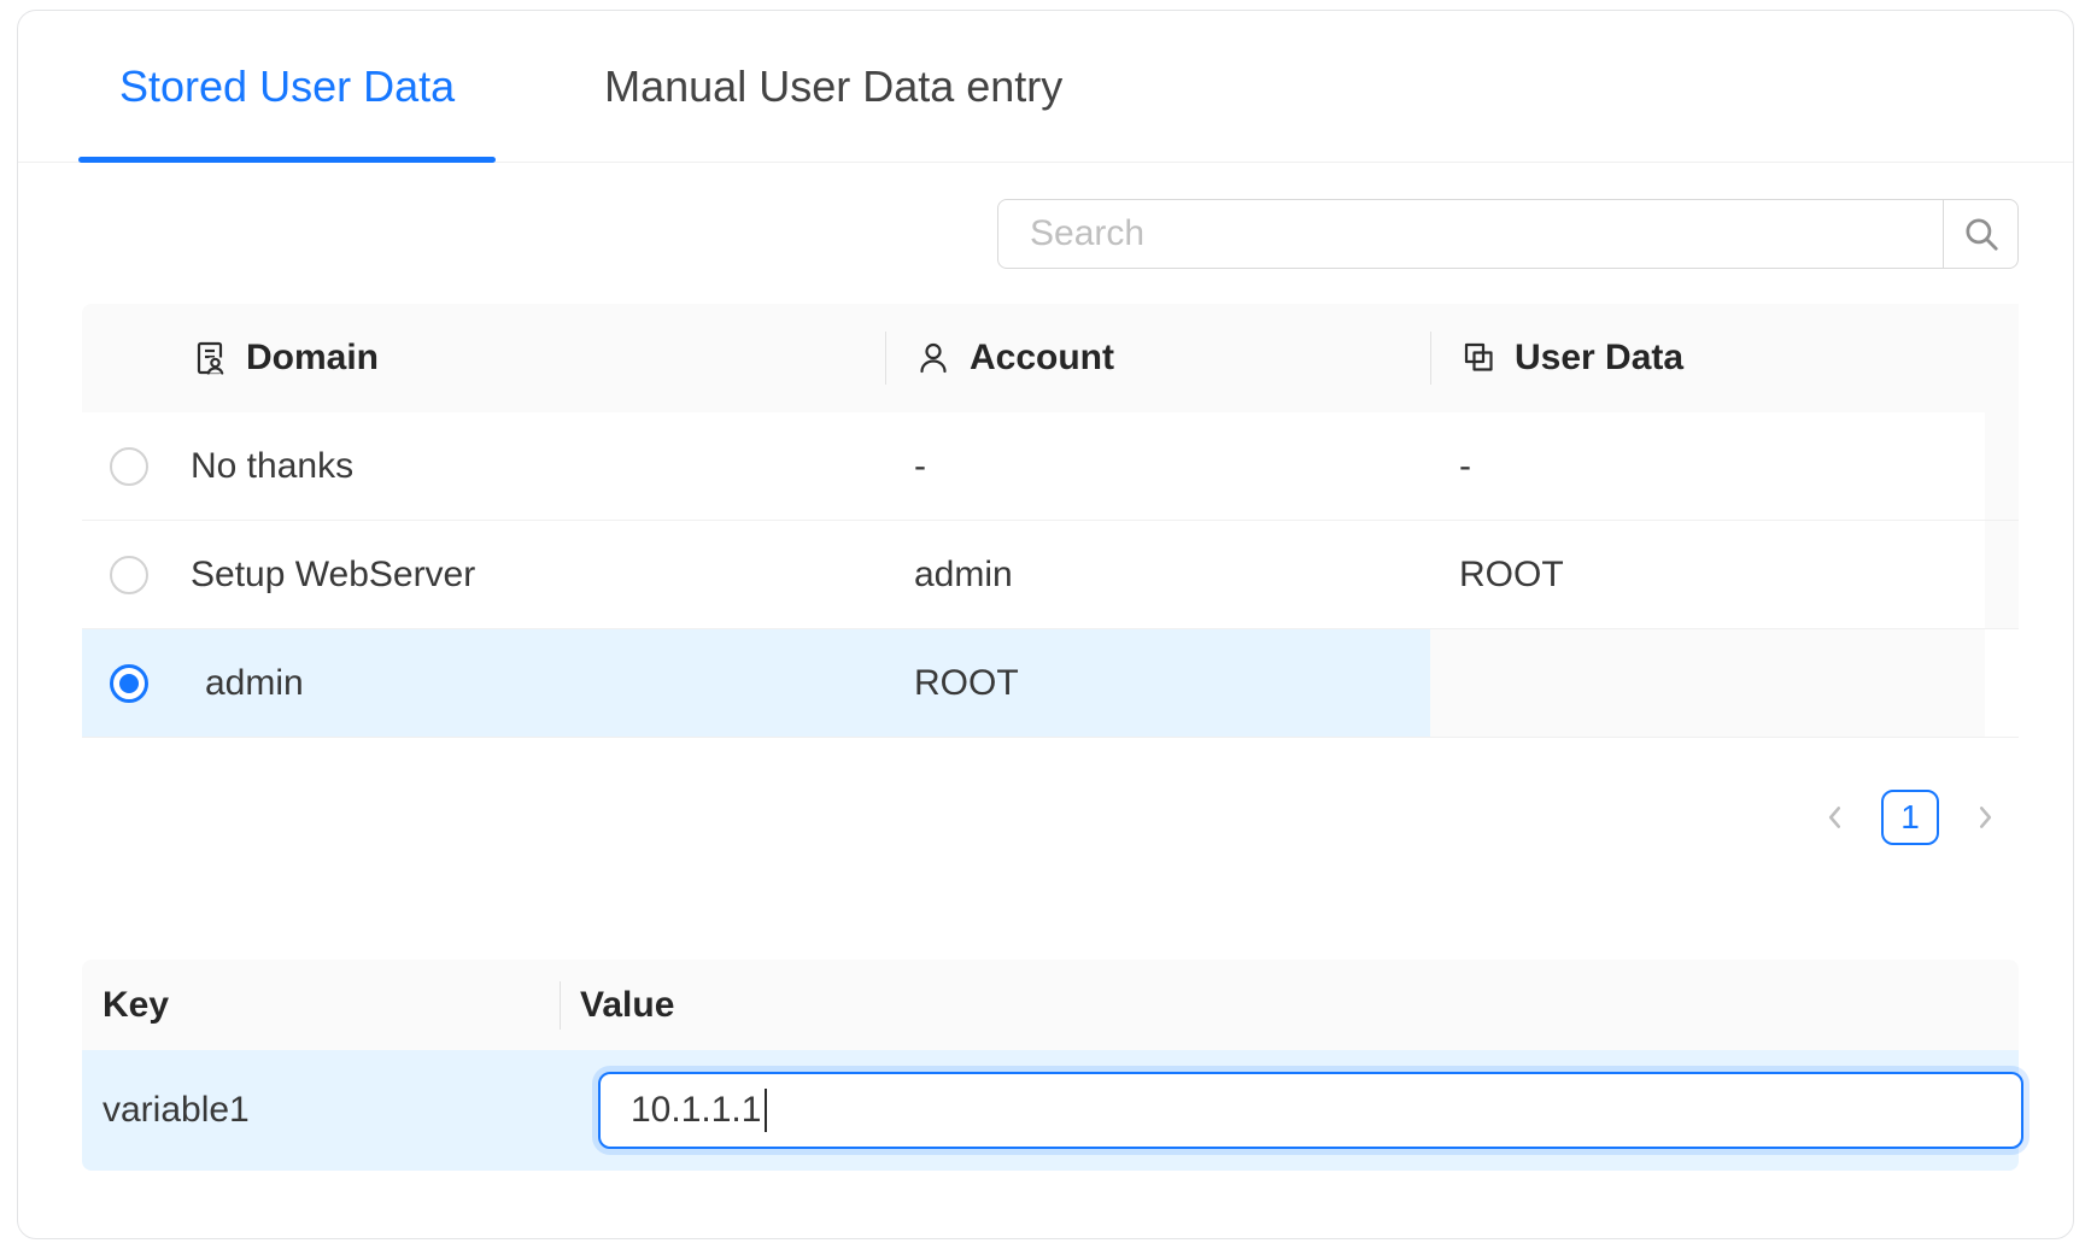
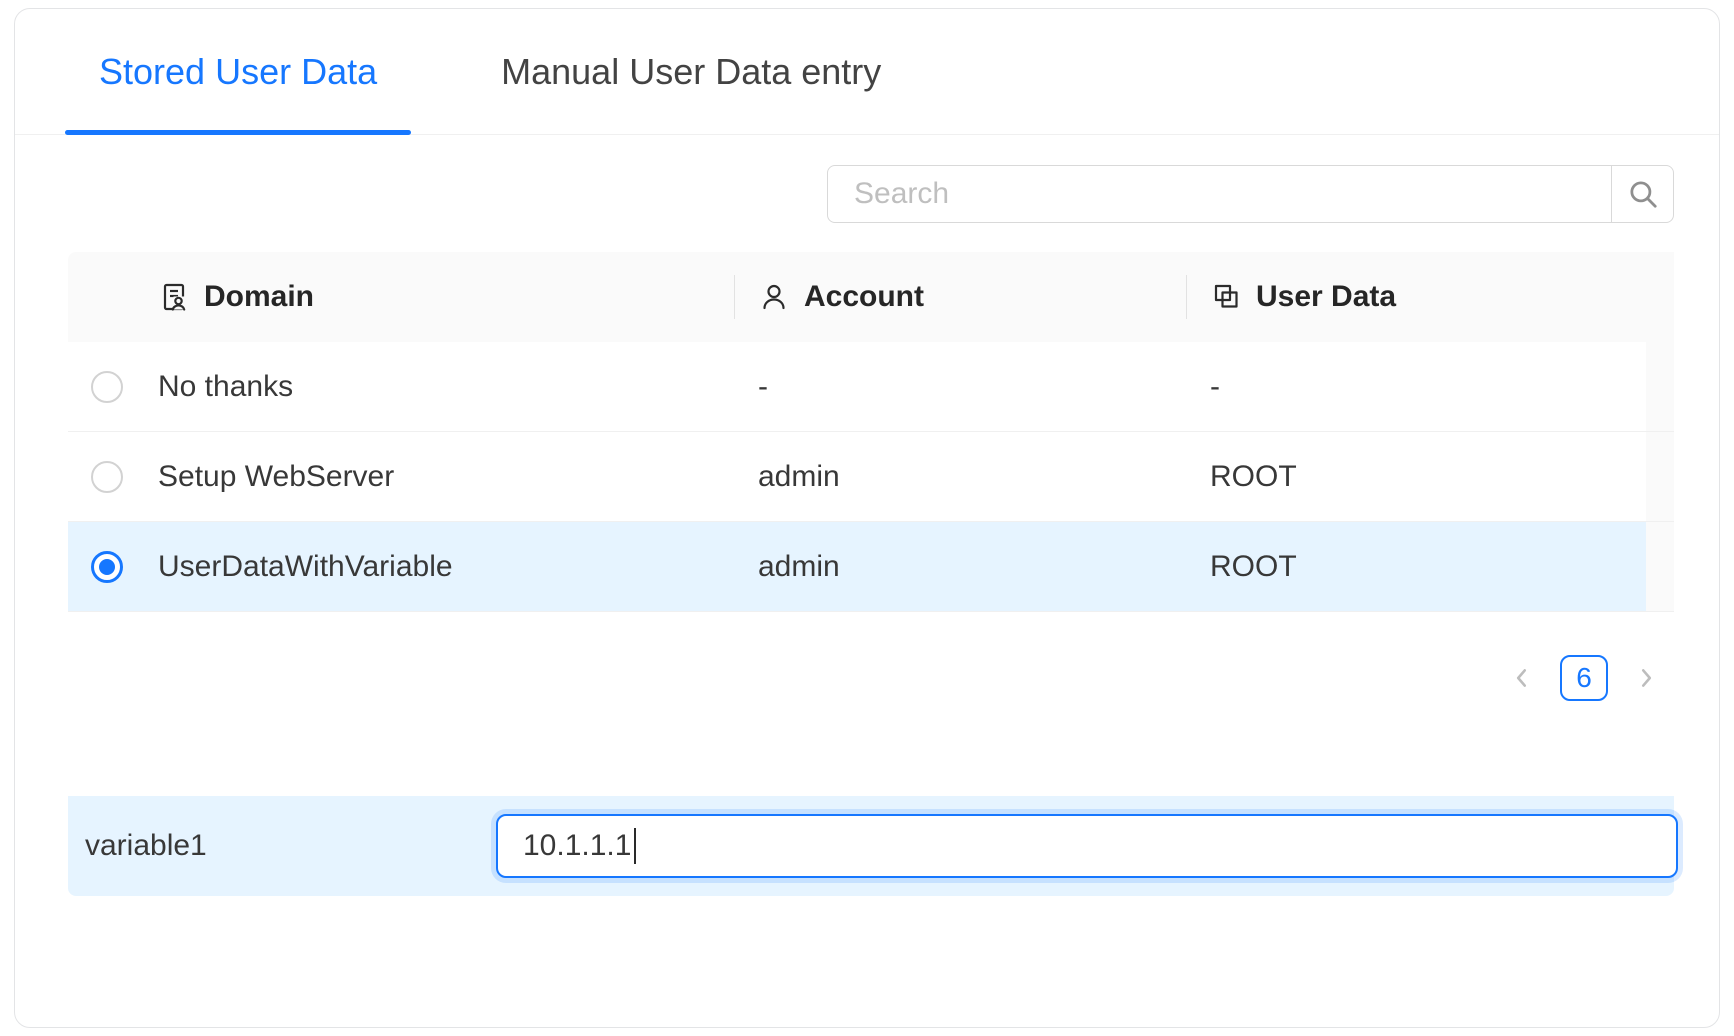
  Stored User Data
  Manual User Data entry
  Search
  Domain
  Account
  User Data
  No thanks
  -
  -
  Setup WebServer
  admin
  ROOT
+ UserDataWithVariable
  admin
  ROOT
- 1
+ 6
- Key
- Value
  variable1
  10.1.1.1
